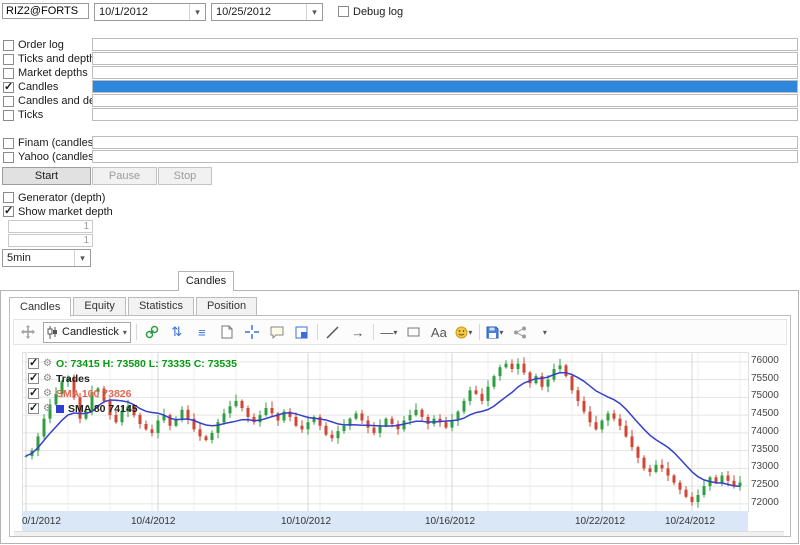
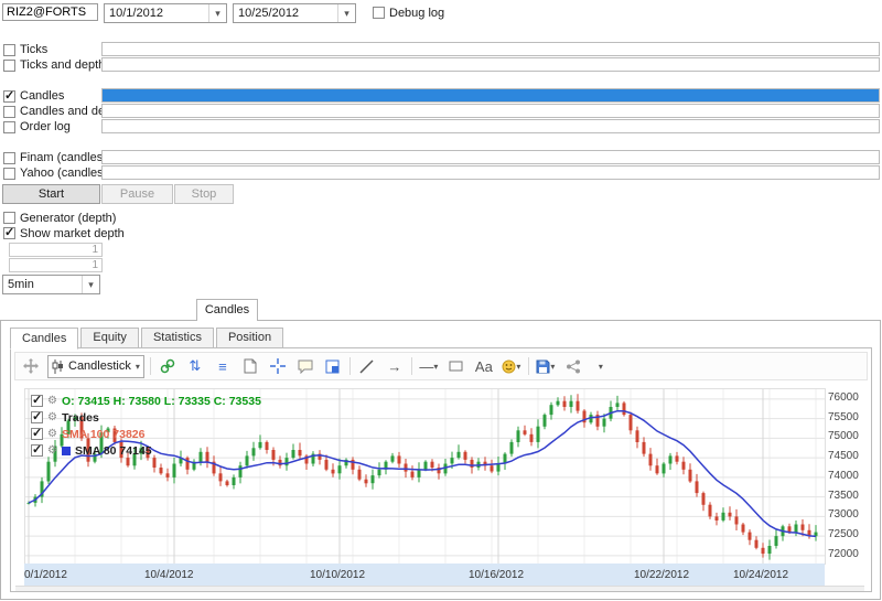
  RIZ2@FORTS
  10/1/2012
  ▾
  10/25/2012
  ▾
  Debug log
- Order log
+ Ticks
  Ticks and dept
- Market depths
  Candles
- Ticks
+ Order log
  Finam (candles
  Yahoo (candles
  Start
  Pause
  Stop
  Generator (depth)
  Show market depth
  1
  1
  5min
  ▾
  Candles
  Candles
  Equity
  Statistics
  Position
  Candlestick
  ▾
  ⇅
  ≡
  →
  —
  ▾
  Aa
  ▾
  ▾
  ▾
  76000
  75500
  75000
  74500
  74000
  73500
  73000
  72500
  72000
  0/1/2012
  10/4/2012
  10/10/2012
  10/16/2012
  10/22/2012
  10/24/2012
  ⚙
  O: 73415 H: 73580 L: 73335 C: 73535
  ⚙
  Trades
  ⚙
  SMA 100 73826
  ⚙
  SMA 80 74145
